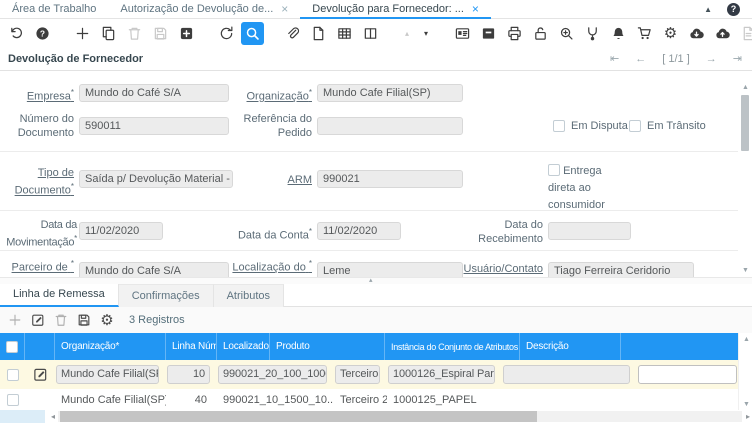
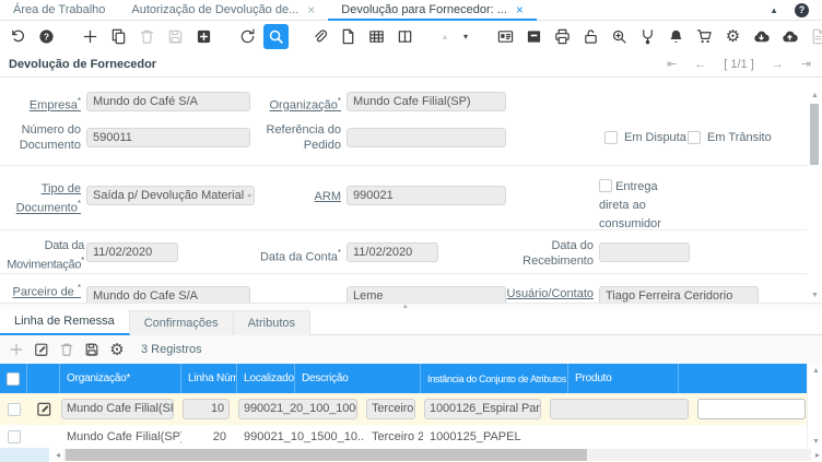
  Área de Trabalho
  Autorização de Devolução de...
  ×
  Devolução para Fornecedor: ...
  ×
  ▲
  ?
  ?
  ▴
  ▾
  ⚙
  Devolução de Fornecedor
  ⇤
  ←
  [ 1/1 ]
  →
  ⇥
  Empresa*
  Mundo do Café S/A
  Organização*
  Mundo Cafe Filial(SP)
  Número do Documento
  590011
  Referência do Pedido
  Em Disputa
  Em Trânsito
  Tipo de Documento*
  Saída p/ Devolução Material -
  ARM
  990021
  Entrega direta ao consumidor
  Data da Movimentação*
  11/02/2020
  Data da Conta*
  11/02/2020
  Data do Recebimento
  Parceiro de *
  Mundo do Cafe S/A
- Localização do *
  Leme
  Usuário/Contato
  Tiago Ferreira Ceridorio
  Linha de Remessa
  Confirmações
  Atributos
  ⚙
  3 Registros
  Organização*
  Linha Núm
  Localizado
- Produto
+ Descrição
  Instância do Conjunto de Atributos
- Descrição
+ Produto
  Mundo Cafe Filial(S
  10
  990021_20_100_100
  Terceiro
  1000126_Espiral Par
  Mundo Cafe Filial(SP
- 40
+ 20
  990021_10_1500_10..
  Terceiro 2
  1000125_PAPEL
  ◂
  ▸
